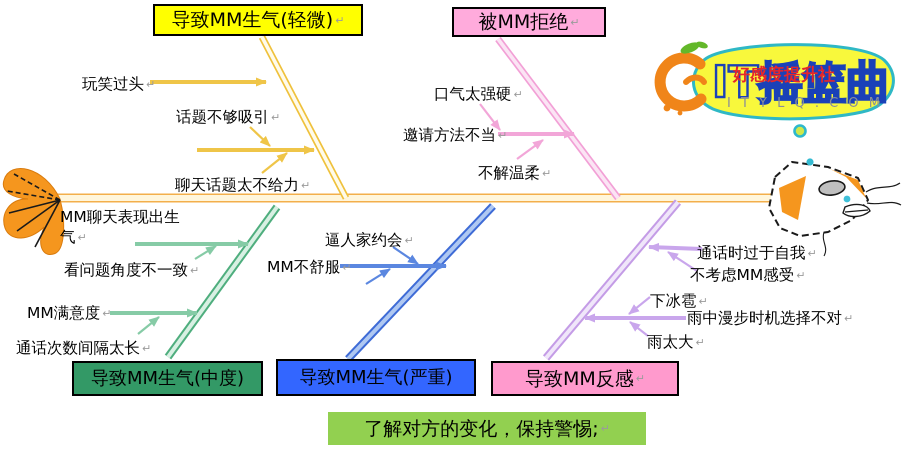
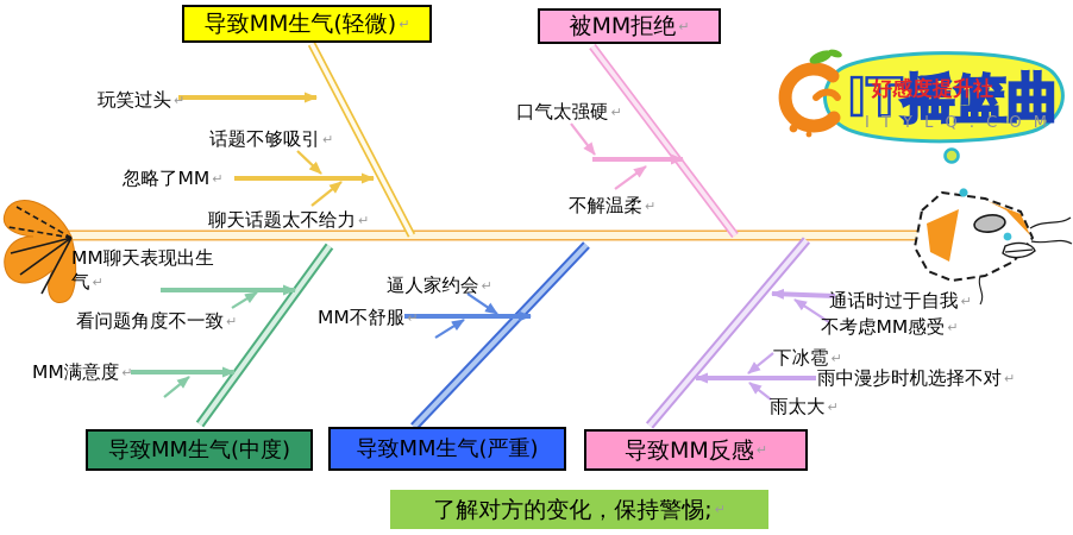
  IT摇篮曲
  好感度提升社
  I T Y L Q . C O M
  导致MM生气(轻微)
  ↵
  被MM拒绝
  ↵
  导致MM生气(中度)
  导致MM生气(严重)
  导致MM反感
  ↵
  玩笑过头 ↵
  话题不够吸引 ↵
+ 忽略了MM ↵
  聊天话题太不给力 ↵
  口气太强硬 ↵
- 邀请方法不当 ↵
  不解温柔 ↵
  MM聊天表现出生气 ↵
  看问题角度不一致 ↵
  MM满意度 ↵
- 通话次数间隔太长 ↵
  逼人家约会 ↵
  MM不舒服 ↵
  通话时过于自我 ↵
  不考虑MM感受 ↵
  下冰雹 ↵
  雨中漫步时机选择不对 ↵
  雨太大 ↵
  了解对方的变化，保持警惕;
  ↵
